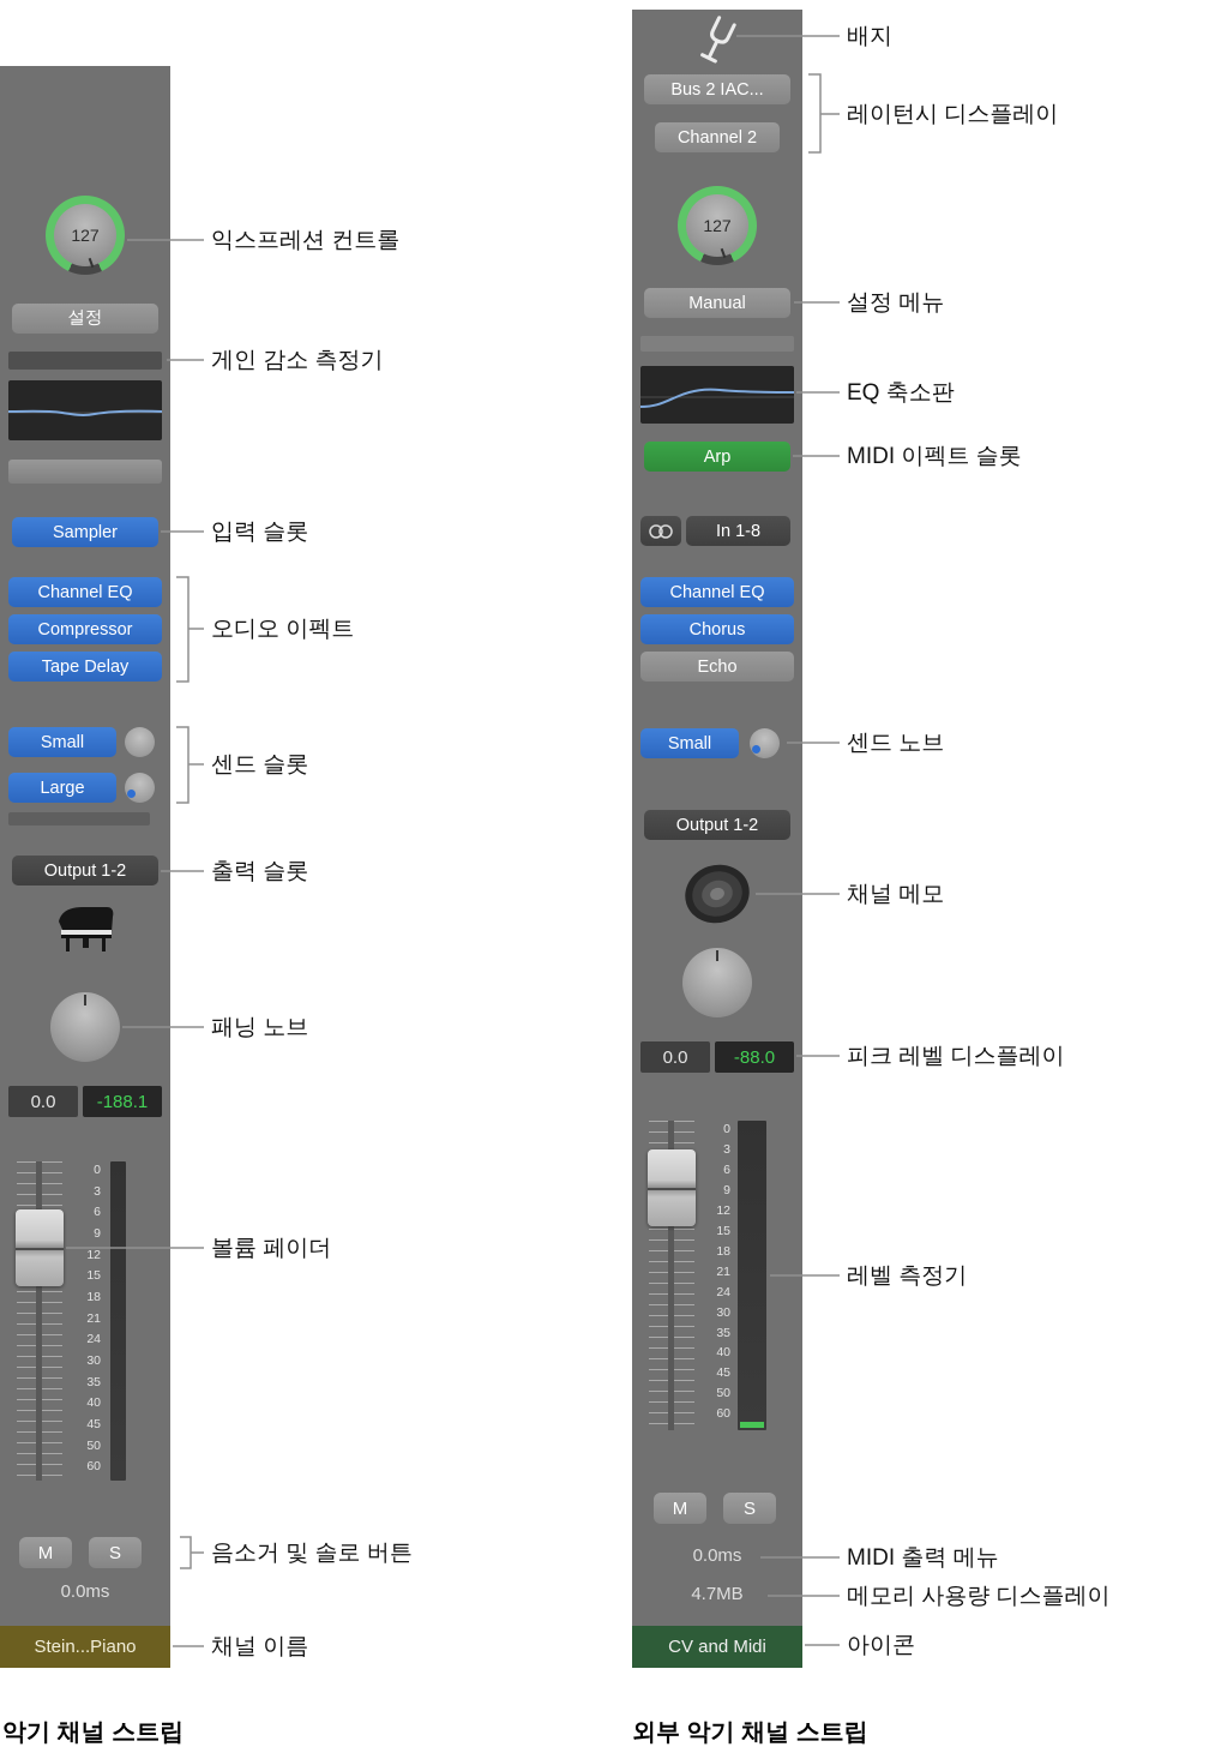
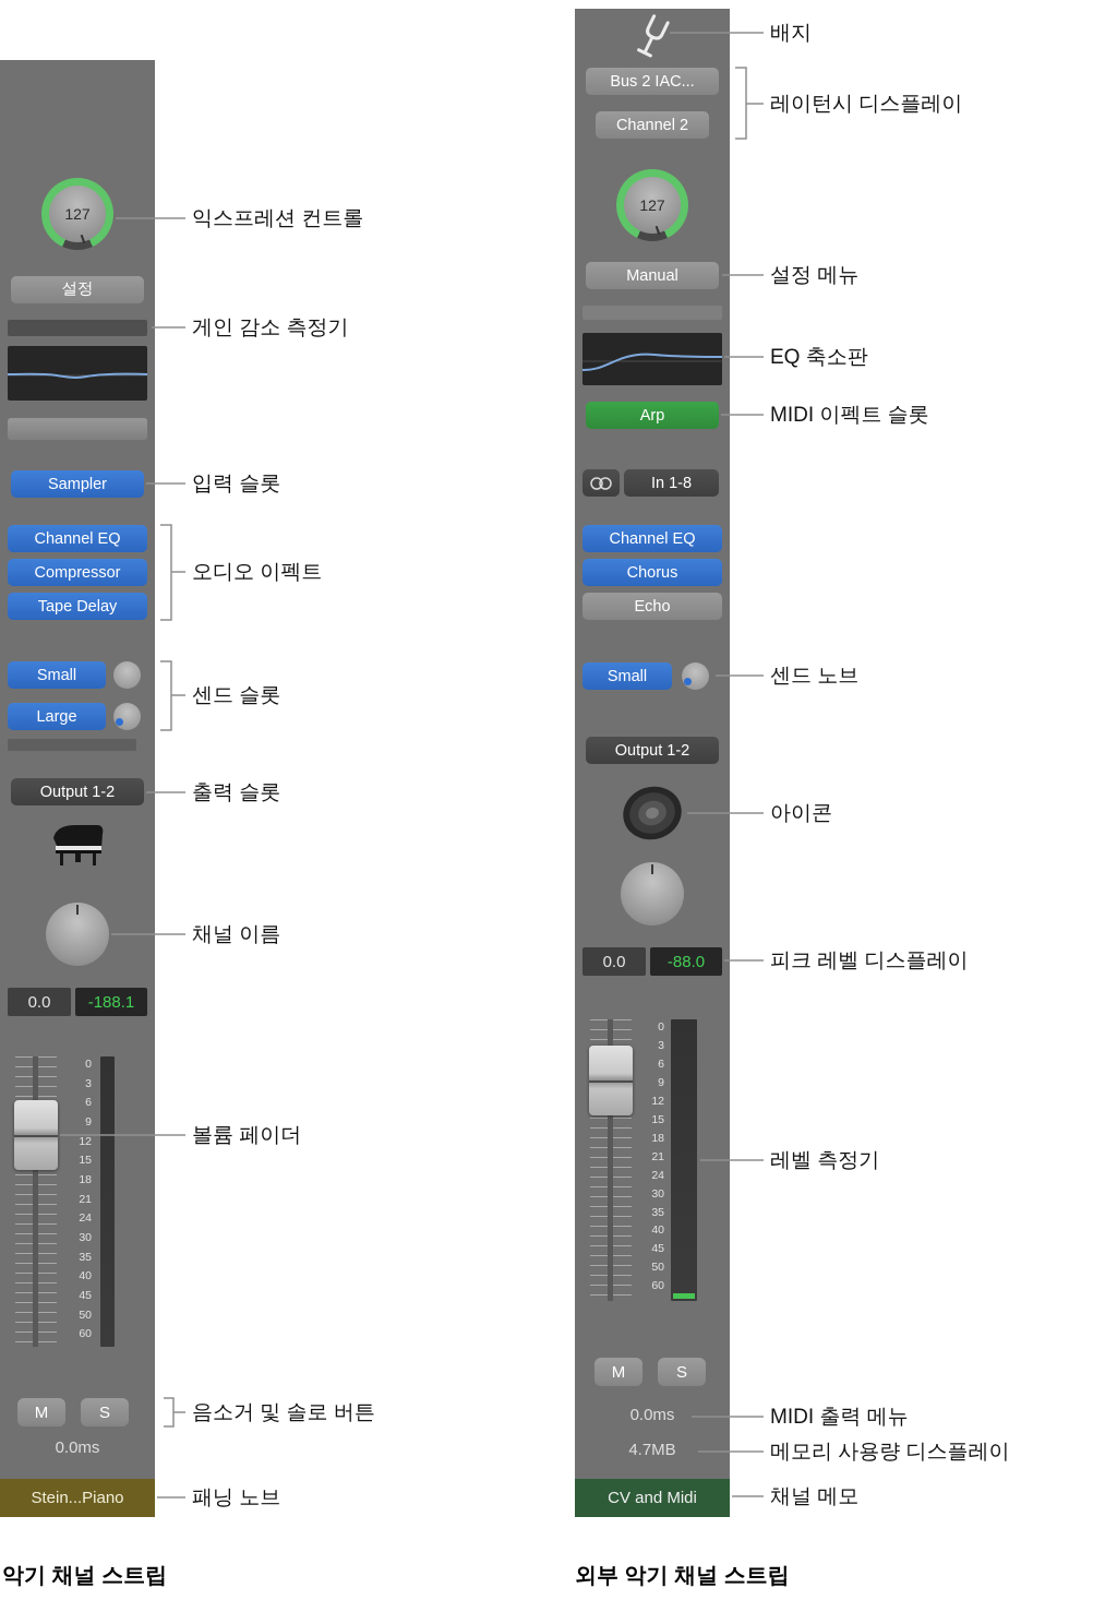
  127
  설정
  Sampler
  Channel EQ
  Compressor
  Tape Delay
  Small
  Large
  Output 1-2
  0.0
  -188.1
  0
  3
  6
  9
  12
  15
  18
  21
  24
  30
  35
  40
  45
  50
  60
  M
  S
  0.0ms
  Stein...Piano
  Bus 2 IAC...
  Channel 2
  127
  Manual
  Arp
  In 1-8
  Channel EQ
  Chorus
  Echo
  Small
  Output 1-2
  0.0
  -88.0
  0
  3
  6
  9
  12
  15
  18
  21
  24
  30
  35
  40
  45
  50
  60
  M
  S
  0.0ms
  4.7MB
  CV and Midi
  익스프레션 컨트롤
  게인 감소 측정기
  입력 슬롯
  오디오 이펙트
  센드 슬롯
  출력 슬롯
- 패닝 노브
+ 채널 이름
  볼륨 페이더
  음소거 및 솔로 버튼
- 채널 이름
+ 패닝 노브
  배지
  레이턴시 디스플레이
  설정 메뉴
  EQ 축소판
  MIDI 이펙트 슬롯
  센드 노브
- 채널 메모
+ 아이콘
  피크 레벨 디스플레이
  레벨 측정기
  MIDI 출력 메뉴
  메모리 사용량 디스플레이
- 아이콘
+ 채널 메모
  악기 채널 스트립
  외부 악기 채널 스트립
